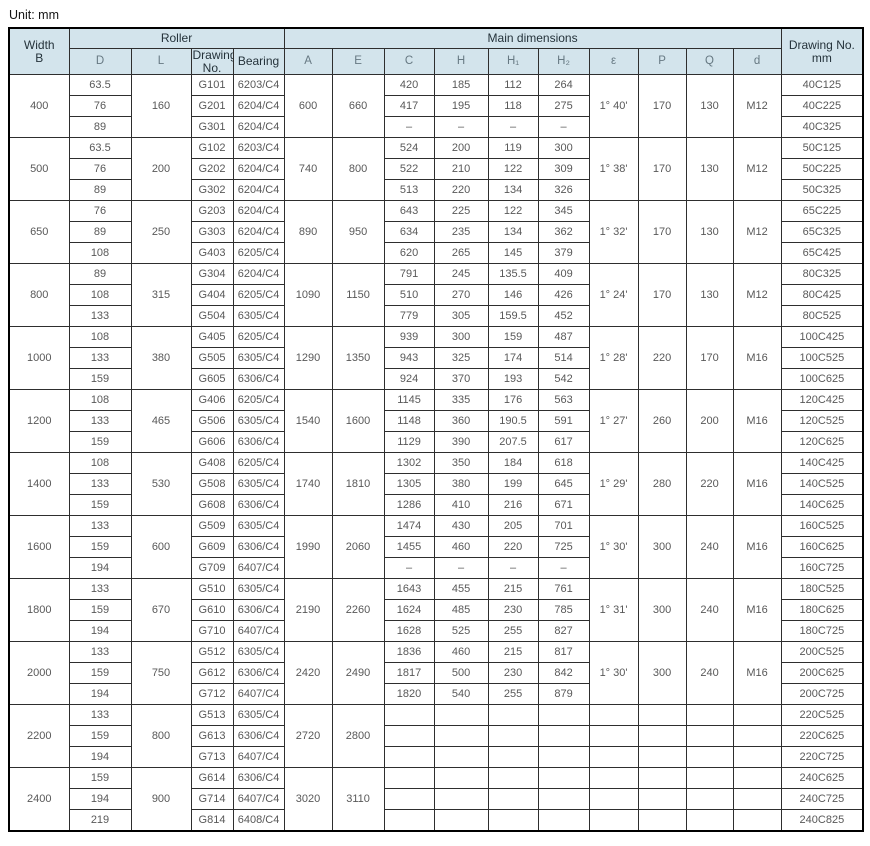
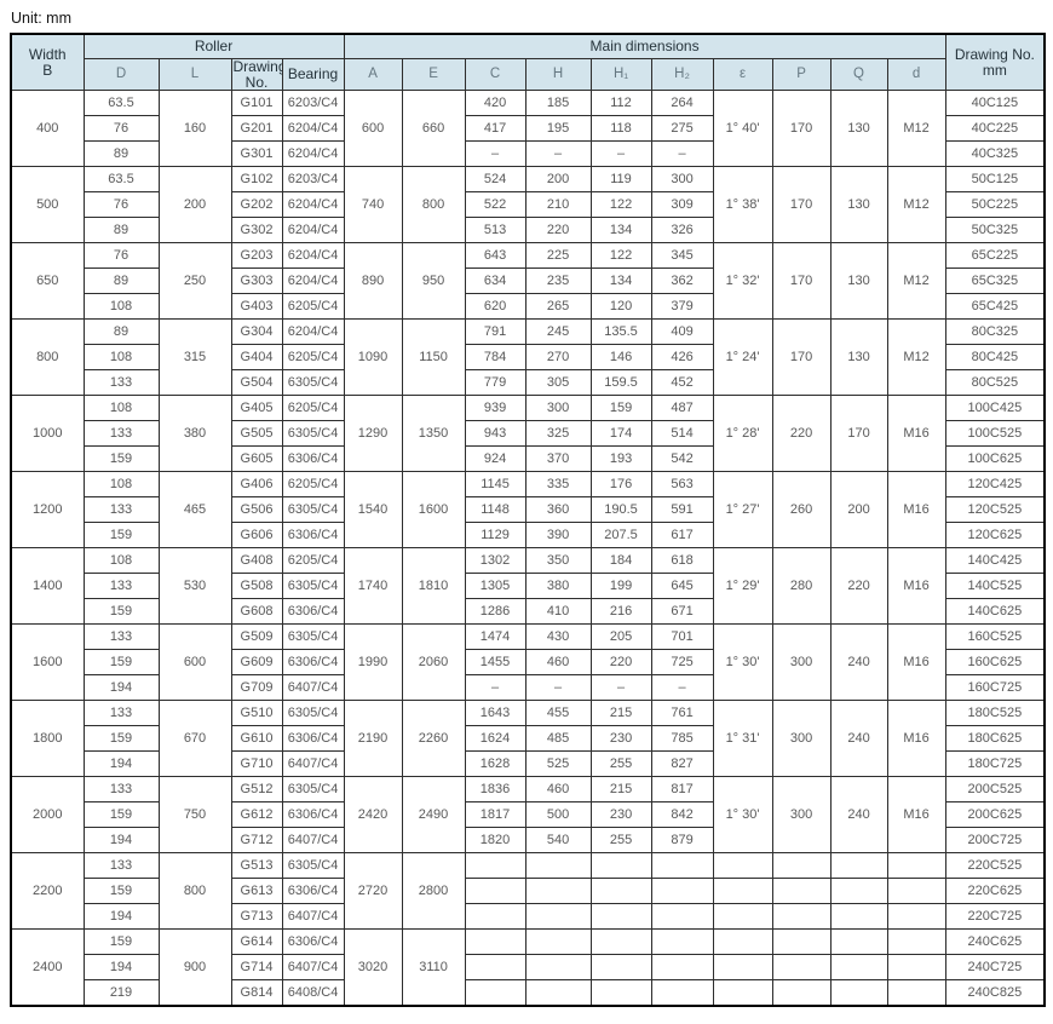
  Unit: mm
  Width B	Roller	Main dimensions	Drawing No. mm
  D	L	Drawin No.	Bearing	A	E	C	H	H₁	H₂	ε	P	Q	d
  400	63.5	160	G101	6203/C4	600	660	420	185	112	264	1° 40'	170	130	M12	40C125
  76	G201	6204/C4	417	195	118	275	40C225
  89	G301	6204/C4	–	–	–	–	40C325
  500	63.5	200	G102	6203/C4	740	800	524	200	119	300	1° 38'	170	130	M12	50C125
  76	G202	6204/C4	522	210	122	309	50C225
  89	G302	6204/C4	513	220	134	326	50C325
  650	76	250	G203	6204/C4	890	950	643	225	122	345	1° 32'	170	130	M12	65C225
  89	G303	6204/C4	634	235	134	362	65C325
- 108	G403	6205/C4	620	265	145	379	65C425
+ 108	G403	6205/C4	620	265	120	379	65C425
  800	89	315	G304	6204/C4	1090	1150	791	245	135.5	409	1° 24'	170	130	M12	80C325
- 108	G404	6205/C4	510	270	146	426	80C425
+ 108	G404	6205/C4	784	270	146	426	80C425
  133	G504	6305/C4	779	305	159.5	452	80C525
  1000	108	380	G405	6205/C4	1290	1350	939	300	159	487	1° 28'	220	170	M16	100C425
  133	G505	6305/C4	943	325	174	514	100C525
  159	G605	6306/C4	924	370	193	542	100C625
  1200	108	465	G406	6205/C4	1540	1600	1145	335	176	563	1° 27'	260	200	M16	120C425
  133	G506	6305/C4	1148	360	190.5	591	120C525
  159	G606	6306/C4	1129	390	207.5	617	120C625
  1400	108	530	G408	6205/C4	1740	1810	1302	350	184	618	1° 29'	280	220	M16	140C425
  133	G508	6305/C4	1305	380	199	645	140C525
  159	G608	6306/C4	1286	410	216	671	140C625
  1600	133	600	G509	6305/C4	1990	2060	1474	430	205	701	1° 30'	300	240	M16	160C525
  159	G609	6306/C4	1455	460	220	725	160C625
  194	G709	6407/C4	–	–	–	–	160C725
  1800	133	670	G510	6305/C4	2190	2260	1643	455	215	761	1° 31'	300	240	M16	180C525
  159	G610	6306/C4	1624	485	230	785	180C625
  194	G710	6407/C4	1628	525	255	827	180C725
  2000	133	750	G512	6305/C4	2420	2490	1836	460	215	817	1° 30'	300	240	M16	200C525
  159	G612	6306/C4	1817	500	230	842	200C625
  194	G712	6407/C4	1820	540	255	879	200C725
  2200	133	800	G513	6305/C4	2720	2800									220C525
  159	G613	6306/C4									220C625
  194	G713	6407/C4									220C725
  2400	159	900	G614	6306/C4	3020	3110									240C625
  194	G714	6407/C4									240C725
  219	G814	6408/C4									240C825
